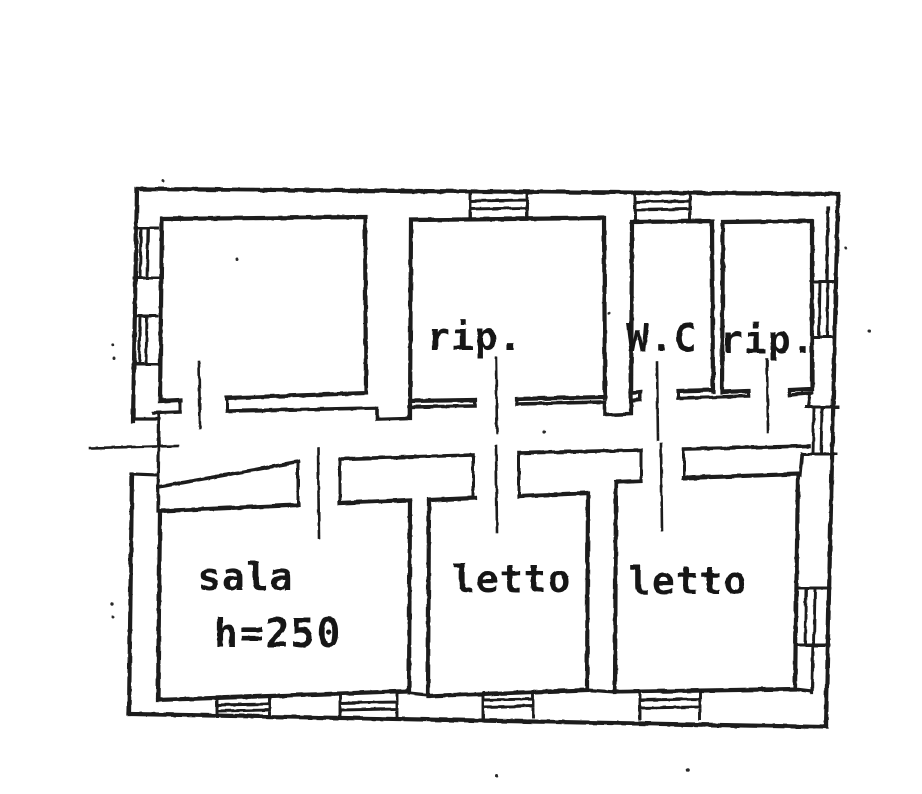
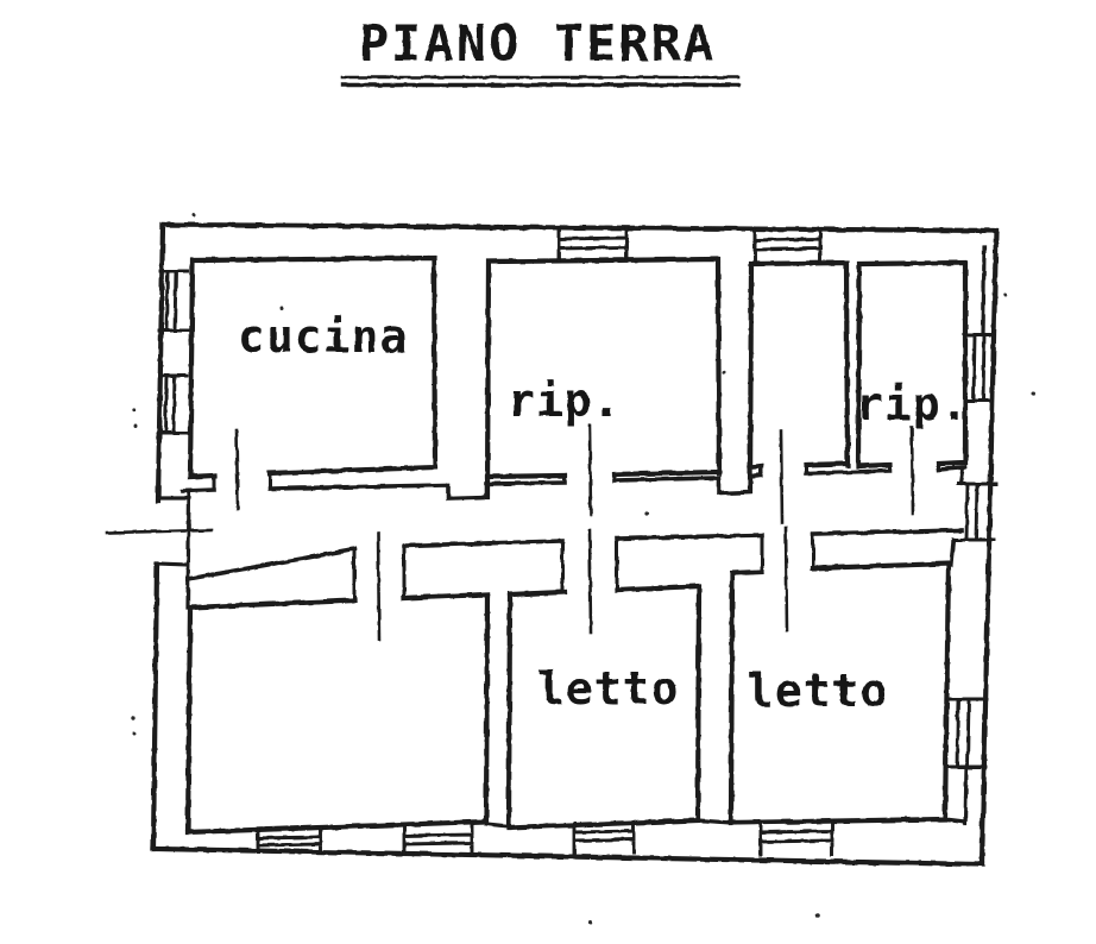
+ PIANO TERRA
+ cucina
  rip.
- W.C
  rip.
- sala
- h=250
  letto
  letto
